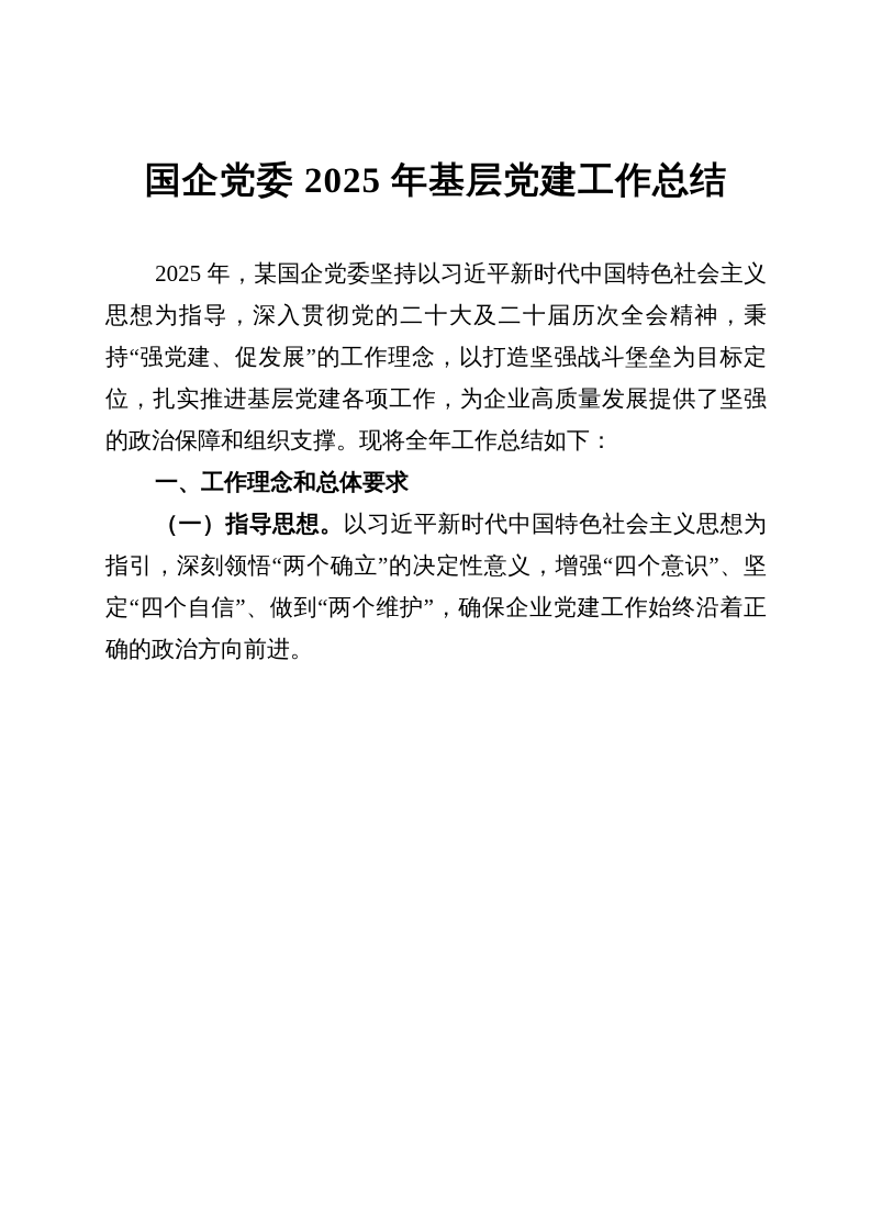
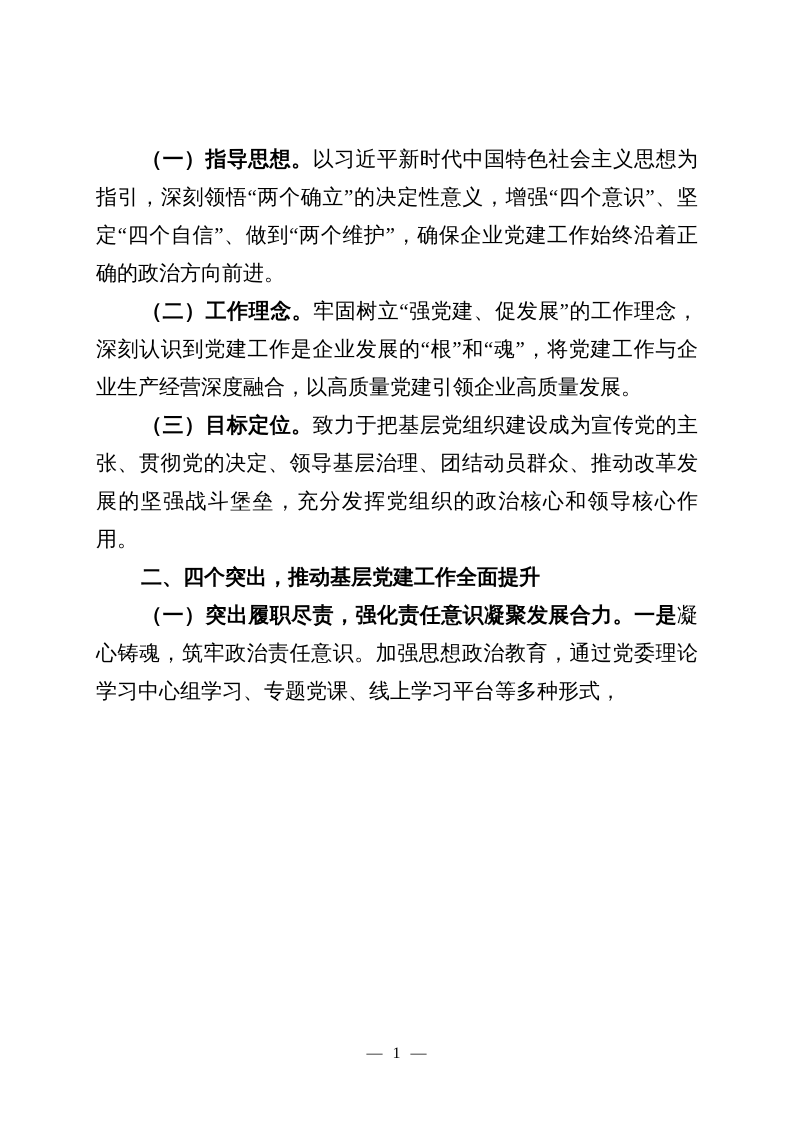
- 国企党委 2025 年基层党建工作总结
- 2025 年，某国企党委坚持以习近平新时代中国特色社会主义思想为指导，深入贯彻党的二十大及二十届历次全会精神，秉持“强党建、促发展”的工作理念，以打造坚强战斗堡垒为目标定位，扎实推进基层党建各项工作，为企业高质量发展提供了坚强的政治保障和组织支撑。现将全年工作总结如下：
- 一、工作理念和总体要求
  （一）指导思想。以习近平新时代中国特色社会主义思想为指引，深刻领悟“两个确立”的决定性意义，增强“四个意识”、坚定“四个自信”、做到“两个维护”，确保企业党建工作始终沿着正确的政治方向前进。
+ （二）工作理念。牢固树立“强党建、促发展”的工作理念，深刻认识到党建工作是企业发展的“根”和“魂”，将党建工作与企业生产经营深度融合，以高质量党建引领企业高质量发展。
+ （三）目标定位。致力于把基层党组织建设成为宣传党的主张、贯彻党的决定、领导基层治理、团结动员群众、推动改革发展的坚强战斗堡垒，充分发挥党组织的政治核心和领导核心作用。
+ 二、四个突出，推动基层党建工作全面提升
+ （一）突出履职尽责，强化责任意识凝聚发展合力。一是凝心铸魂，筑牢政治责任意识。加强思想政治教育，通过党委理论学习中心组学习、专题党课、线上学习平台等多种形式，
+ — 1 —
